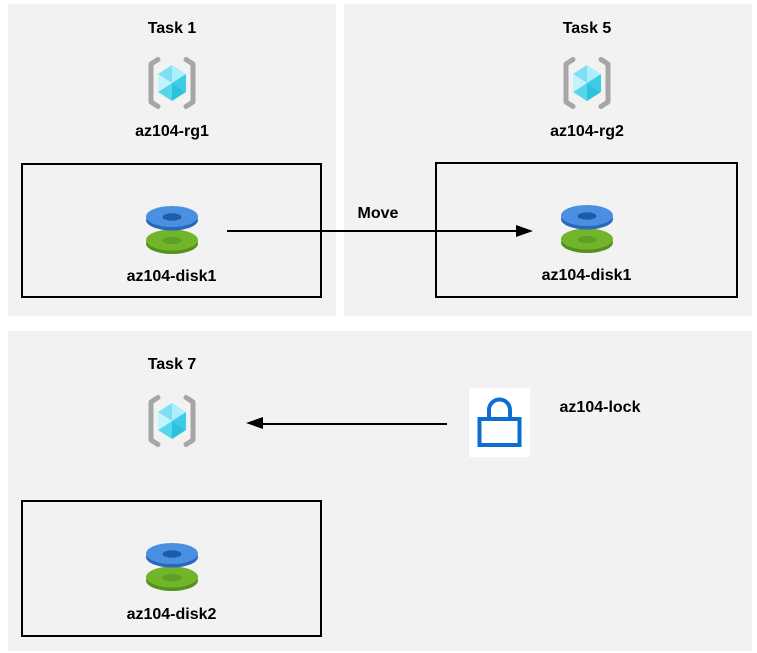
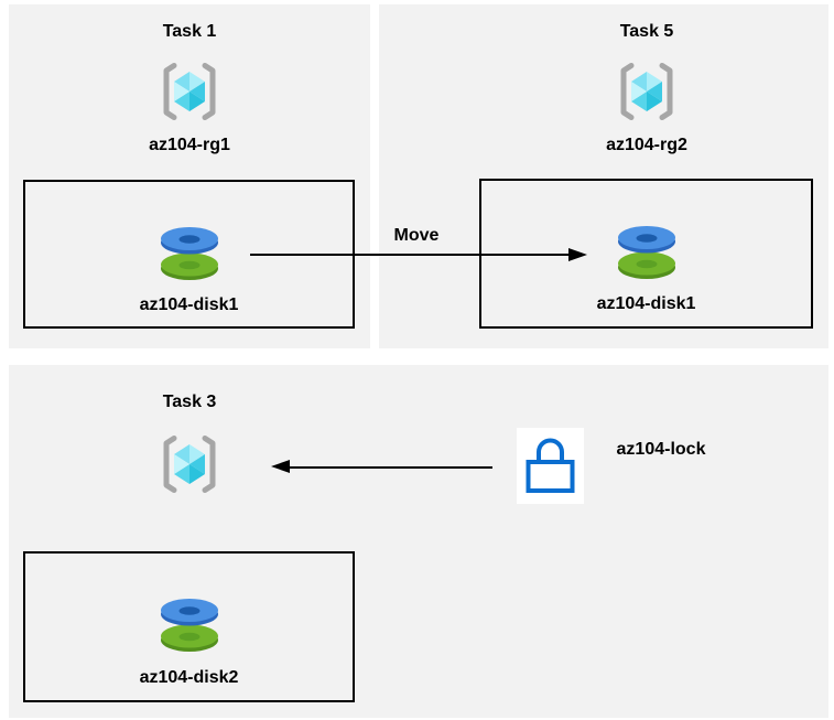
  Task 1
  az104-rg1
  az104-disk1
  Task 5
  az104-rg2
  az104-disk1
- Task 7
+ Task 3
  az104-disk2
  Move
  az104-lock
